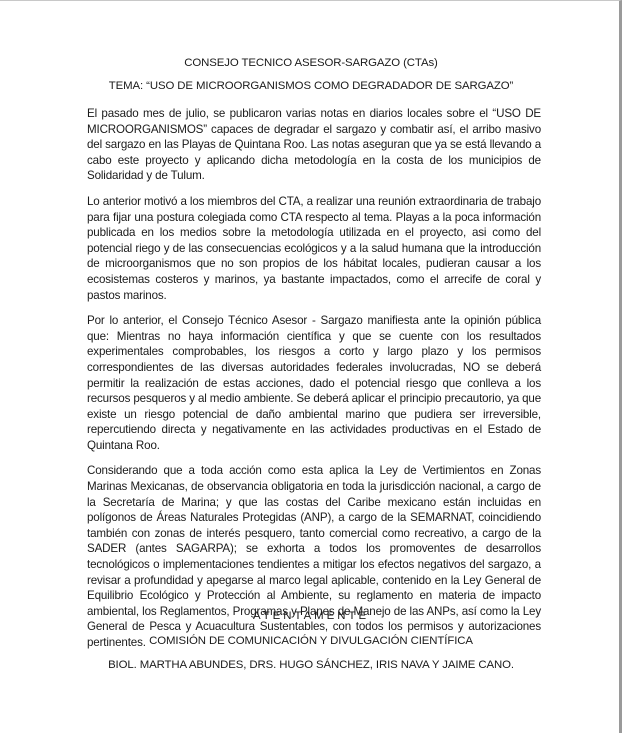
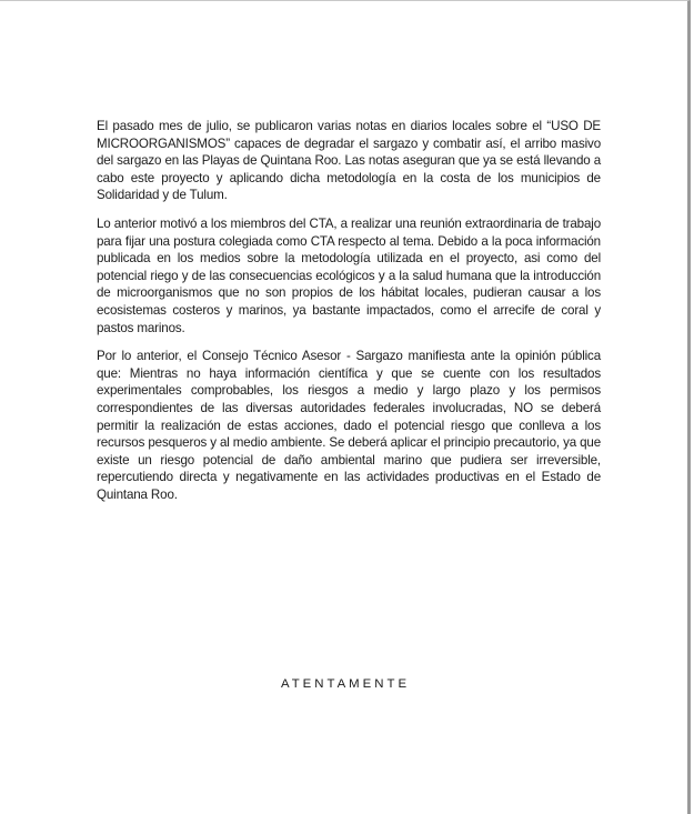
- CONSEJO TECNICO ASESOR-SARGAZO (CTAs)
- TEMA: “USO DE MICROORGANISMOS COMO DEGRADADOR DE SARGAZO”
  El pasado mes de julio, se publicaron varias notas en diarios locales sobre el “USO DE MICROORGANISMOS” capaces de degradar el sargazo y combatir así, el arribo masivo del sargazo en las Playas de Quintana Roo. Las notas aseguran que ya se está llevando a cabo este proyecto y aplicando dicha metodología en la costa de los municipios de Solidaridad y de Tulum.
- Lo anterior motivó a los miembros del CTA, a realizar una reunión extraordinaria de trabajo para fijar una postura colegiada como CTA respecto al tema. Playas a la poca información publicada en los medios sobre la metodología utilizada en el proyecto, asi como del potencial riego y de las consecuencias ecológicos y a la salud humana que la introducción de microorganismos que no son propios de los hábitat locales, pudieran causar a los ecosistemas costeros y marinos, ya bastante impactados, como el arrecife de coral y pastos marinos.
+ Lo anterior motivó a los miembros del CTA, a realizar una reunión extraordinaria de trabajo para fijar una postura colegiada como CTA respecto al tema. Debido a la poca información publicada en los medios sobre la metodología utilizada en el proyecto, asi como del potencial riego y de las consecuencias ecológicos y a la salud humana que la introducción de microorganismos que no son propios de los hábitat locales, pudieran causar a los ecosistemas costeros y marinos, ya bastante impactados, como el arrecife de coral y pastos marinos.
- Por lo anterior, el Consejo Técnico Asesor - Sargazo manifiesta ante la opinión pública que: Mientras no haya información científica y que se cuente con los resultados experimentales comprobables, los riesgos a corto y largo plazo y los permisos correspondientes de las diversas autoridades federales involucradas, NO se deberá permitir la realización de estas acciones, dado el potencial riesgo que conlleva a los recursos pesqueros y al medio ambiente. Se deberá aplicar el principio precautorio, ya que existe un riesgo potencial de daño ambiental marino que pudiera ser irreversible, repercutiendo directa y negativamente en las actividades productivas en el Estado de Quintana Roo.
+ Por lo anterior, el Consejo Técnico Asesor - Sargazo manifiesta ante la opinión pública que: Mientras no haya información científica y que se cuente con los resultados experimentales comprobables, los riesgos a medio y largo plazo y los permisos correspondientes de las diversas autoridades federales involucradas, NO se deberá permitir la realización de estas acciones, dado el potencial riesgo que conlleva a los recursos pesqueros y al medio ambiente. Se deberá aplicar el principio precautorio, ya que existe un riesgo potencial de daño ambiental marino que pudiera ser irreversible, repercutiendo directa y negativamente en las actividades productivas en el Estado de Quintana Roo.
- Considerando que a toda acción como esta aplica la Ley de Vertimientos en Zonas Marinas Mexicanas, de observancia obligatoria en toda la jurisdicción nacional, a cargo de la Secretaría de Marina; y que las costas del Caribe mexicano están incluidas en polígonos de Áreas Naturales Protegidas (ANP), a cargo de la SEMARNAT, coincidiendo también con zonas de interés pesquero, tanto comercial como recreativo, a cargo de la SADER (antes SAGARPA); se exhorta a todos los promoventes de desarrollos tecnológicos o implementaciones tendientes a mitigar los efectos negativos del sargazo, a revisar a profundidad y apegarse al marco legal aplicable, contenido en la Ley General de Equilibrio Ecológico y Protección al Ambiente, su reglamento en materia de impacto ambiental, los Reglamentos, Programas y Planes de Manejo de las ANPs, así como la Ley General de Pesca y Acuacultura Sustentables, con todos los permisos y autorizaciones pertinentes.
  ATENTAMENTE
- COMISIÓN DE COMUNICACIÓN Y DIVULGACIÓN CIENTÍFICA
- BIOL. MARTHA ABUNDES, DRS. HUGO SÁNCHEZ, IRIS NAVA Y JAIME CANO.
